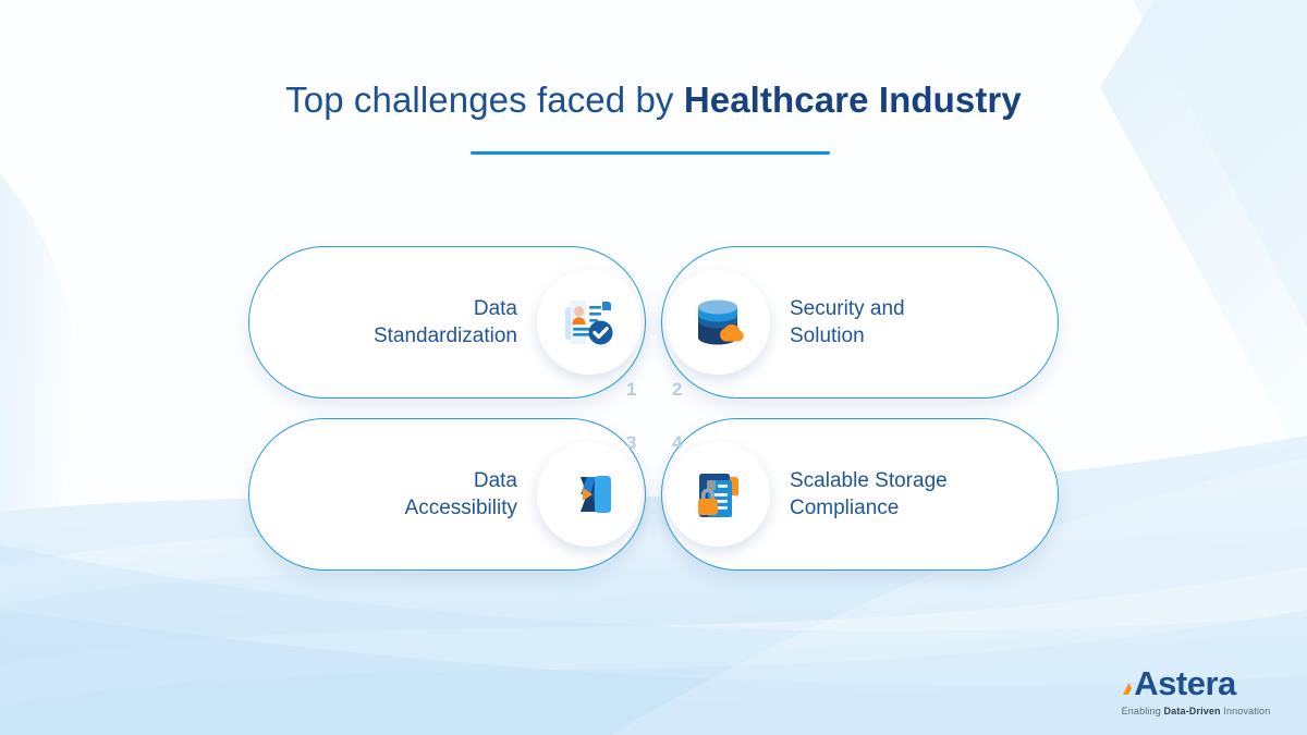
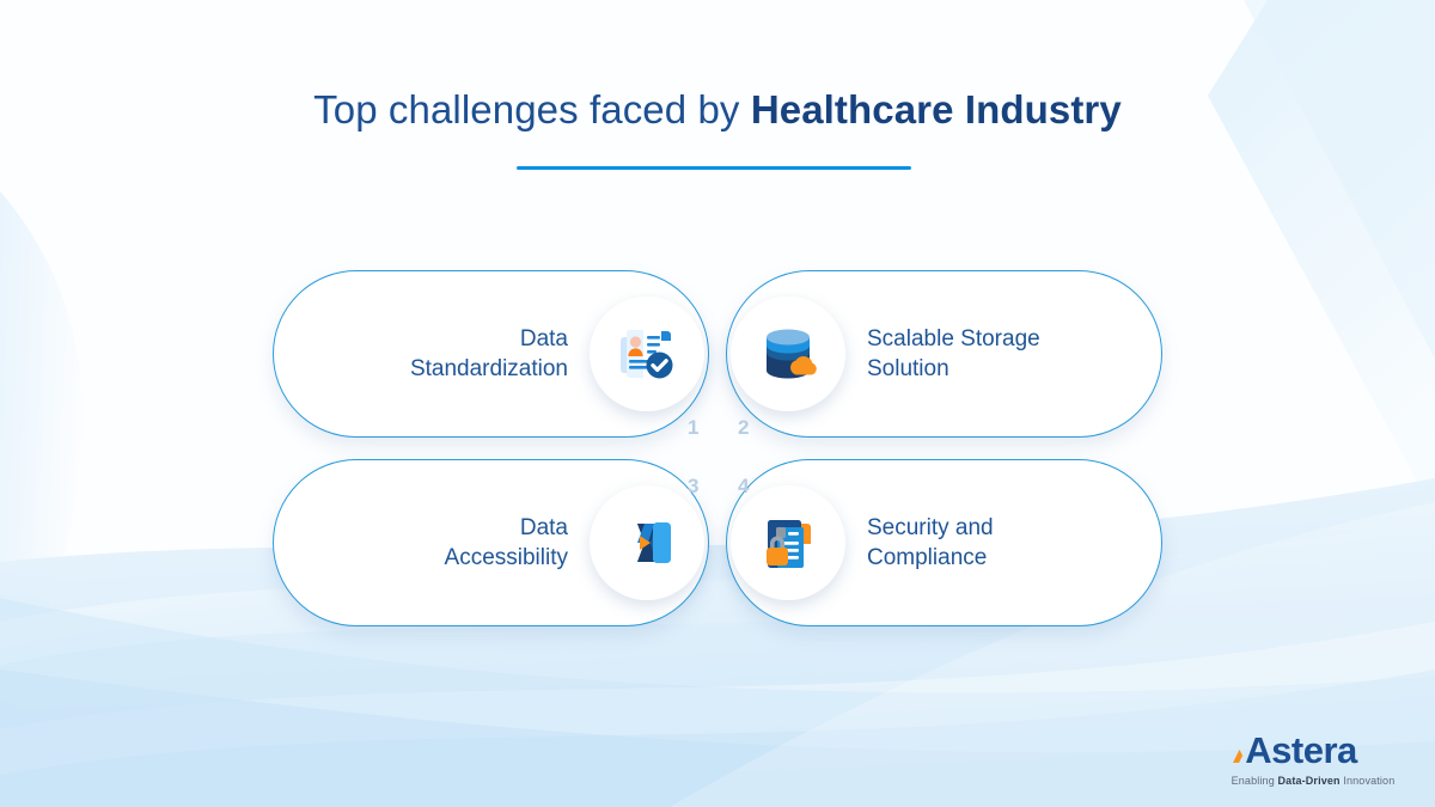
  Top challenges faced by Healthcare Industry
  Data
  Standardization
- Security and
+ Scalable Storage
  Solution
  Data
  Accessibility
- Scalable Storage
+ Security and
  Compliance
  1
  2
  3
  4
  Astera
  Enabling Data-Driven Innovation
